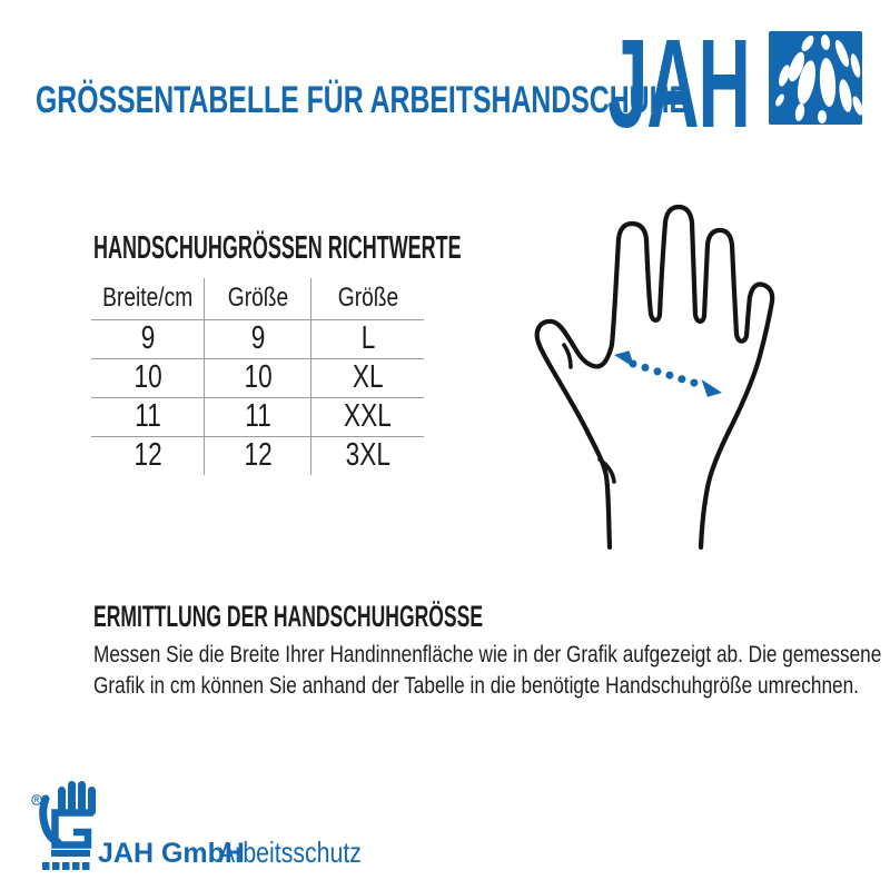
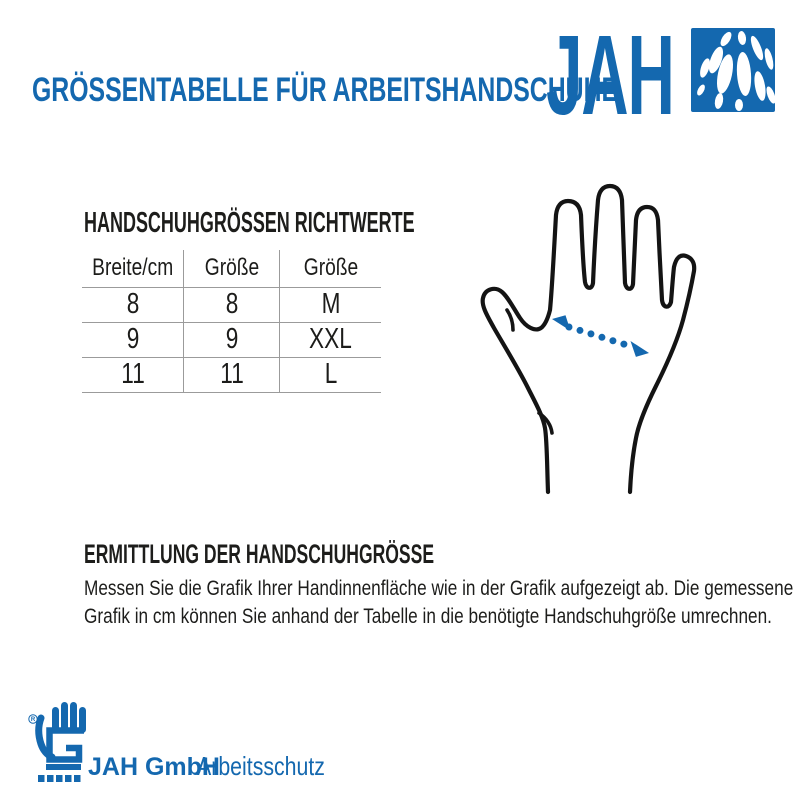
  GRÖSSENTABELLE FÜR ARBEITSHANDSCHUHE
  JAH
  HANDSCHUHGRÖSSEN RICHTWERTE
  Breite/cm	Größe	Größe
+ 8	8	M
- 9	9	L
+ 9	9	XXL
- 10	10	XL
- 11	11	XXL
+ 11	11	L
- 12	12	3XL
  ERMITTLUNG DER HANDSCHUHGRÖSSE
- Messen Sie die Breite Ihrer Handinnenfläche wie in der Grafik aufgezeigt ab. Die gemessene
+ Messen Sie die Grafik Ihrer Handinnenfläche wie in der Grafik aufgezeigt ab. Die gemessene
  Grafik in cm können Sie anhand der Tabelle in die benötigte Handschuhgröße umrechnen.
  JAH GmbH
  Arbeitsschutz
